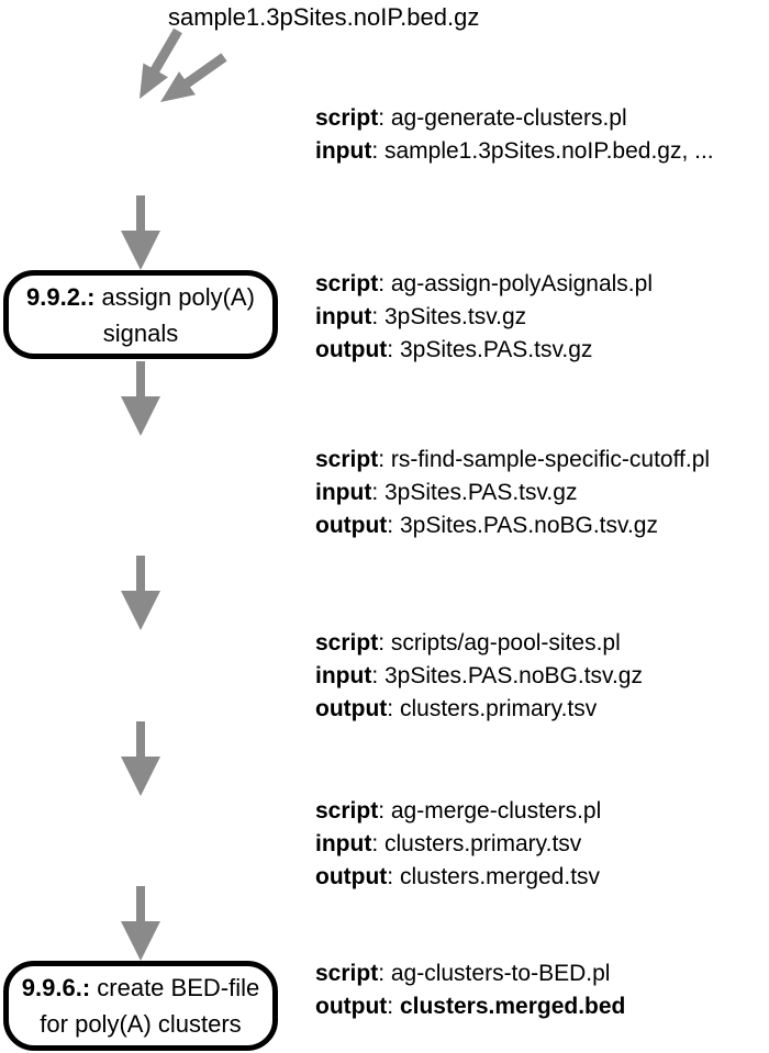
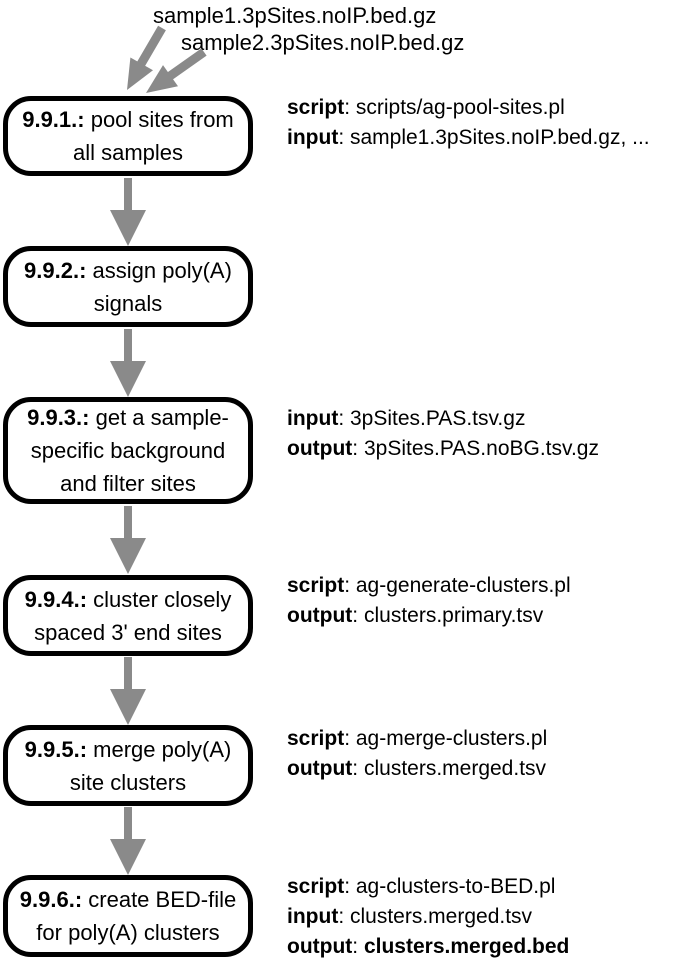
  sample1.3pSites.noIP.bed.gz
+ sample2.3pSites.noIP.bed.gz
+ 9.9.1.: pool sites from all samples
  9.9.2.: assign poly(A) signals
+ 9.9.3.: get a sample-specific background and filter sites
+ 9.9.4.: cluster closely spaced 3' end sites
+ 9.9.5.: merge poly(A) site clusters
  9.9.6.: create BED-file for poly(A) clusters
- script: ag-generate-clusters.pl
+ script: scripts/ag-pool-sites.pl
  input: sample1.3pSites.noIP.bed.gz, ...
- script: ag-assign-polyAsignals.pl
- input: 3pSites.tsv.gz
- output: 3pSites.PAS.tsv.gz
- script: rs-find-sample-specific-cutoff.pl
  input: 3pSites.PAS.tsv.gz
  output: 3pSites.PAS.noBG.tsv.gz
- script: scripts/ag-pool-sites.pl
+ script: ag-generate-clusters.pl
- input: 3pSites.PAS.noBG.tsv.gz
  output: clusters.primary.tsv
  script: ag-merge-clusters.pl
- input: clusters.primary.tsv
  output: clusters.merged.tsv
  script: ag-clusters-to-BED.pl
+ input: clusters.merged.tsv
  output: clusters.merged.bed
